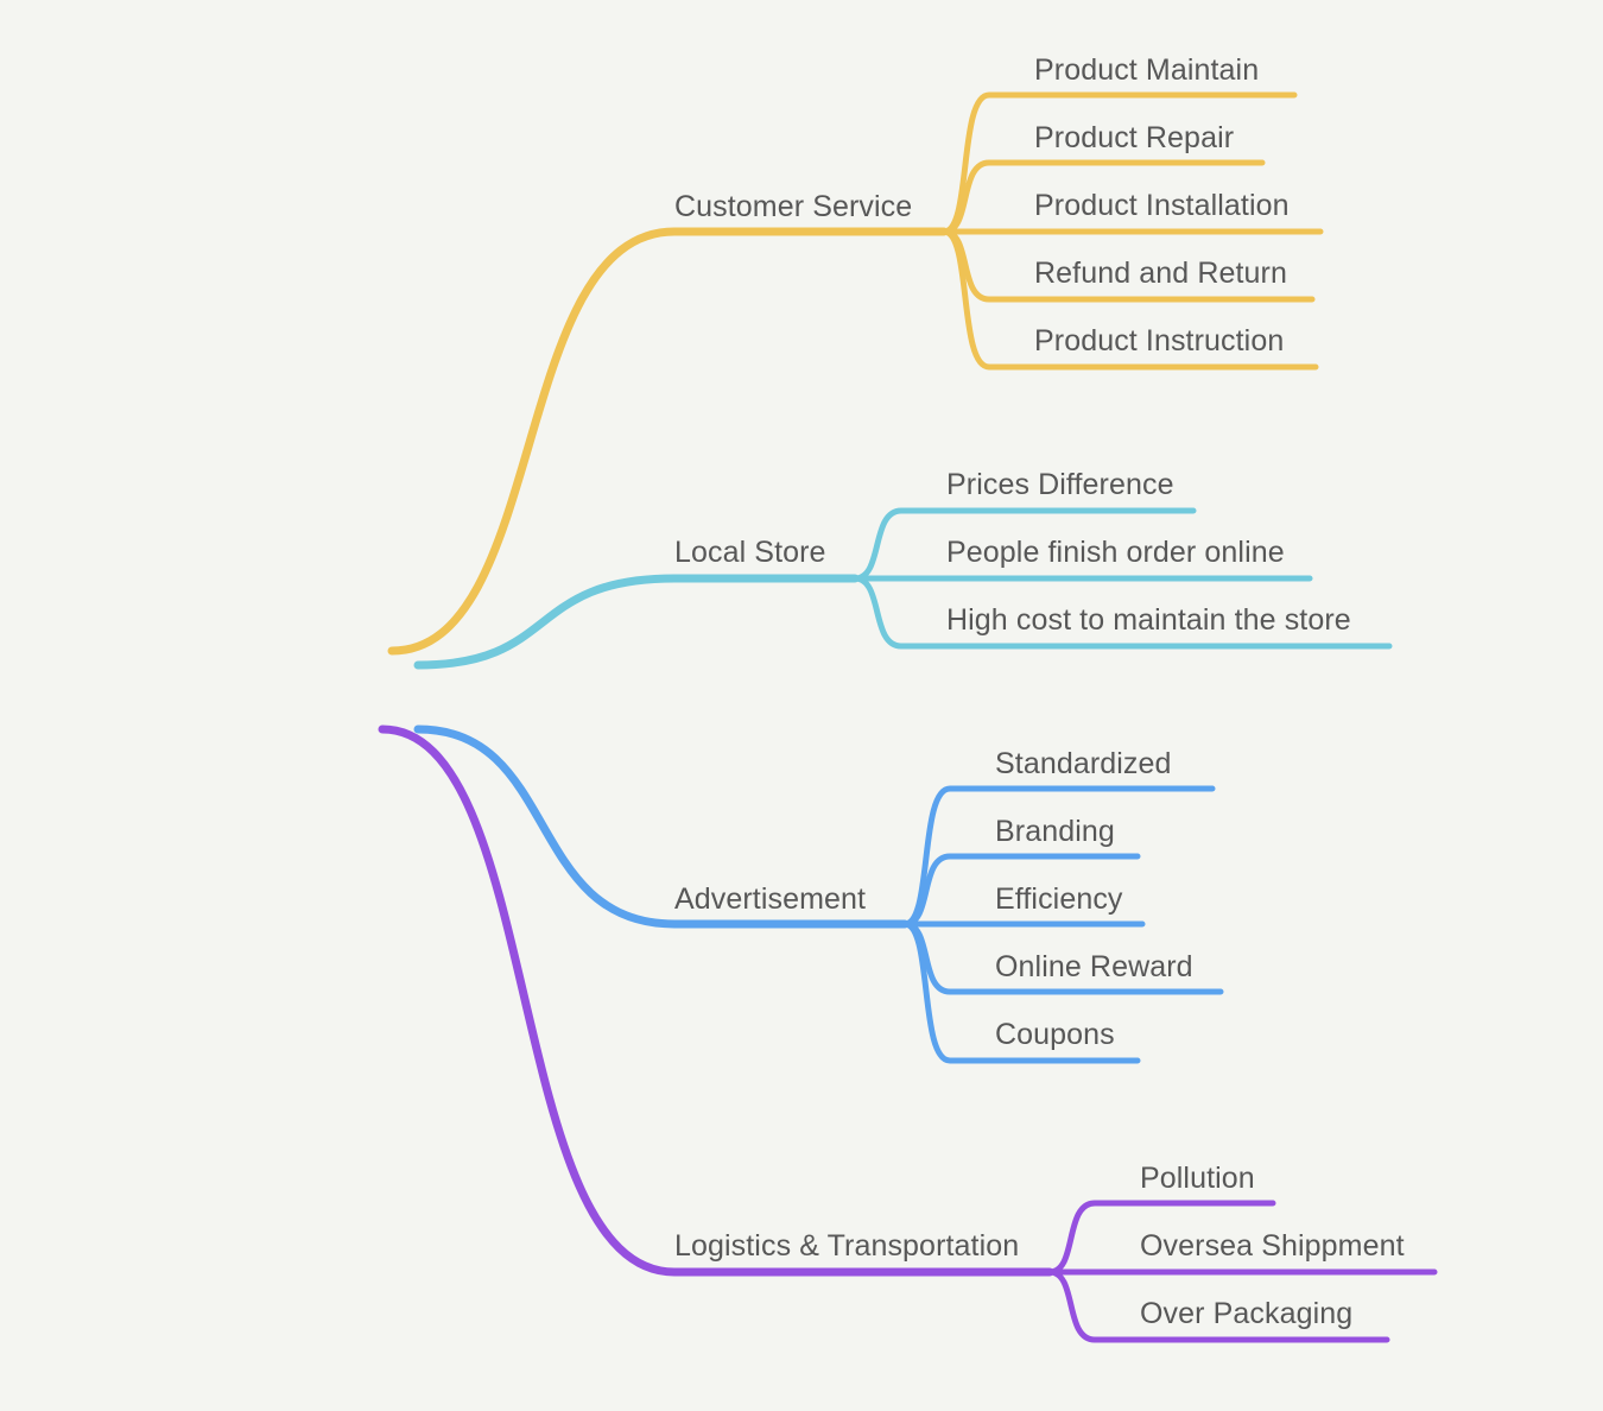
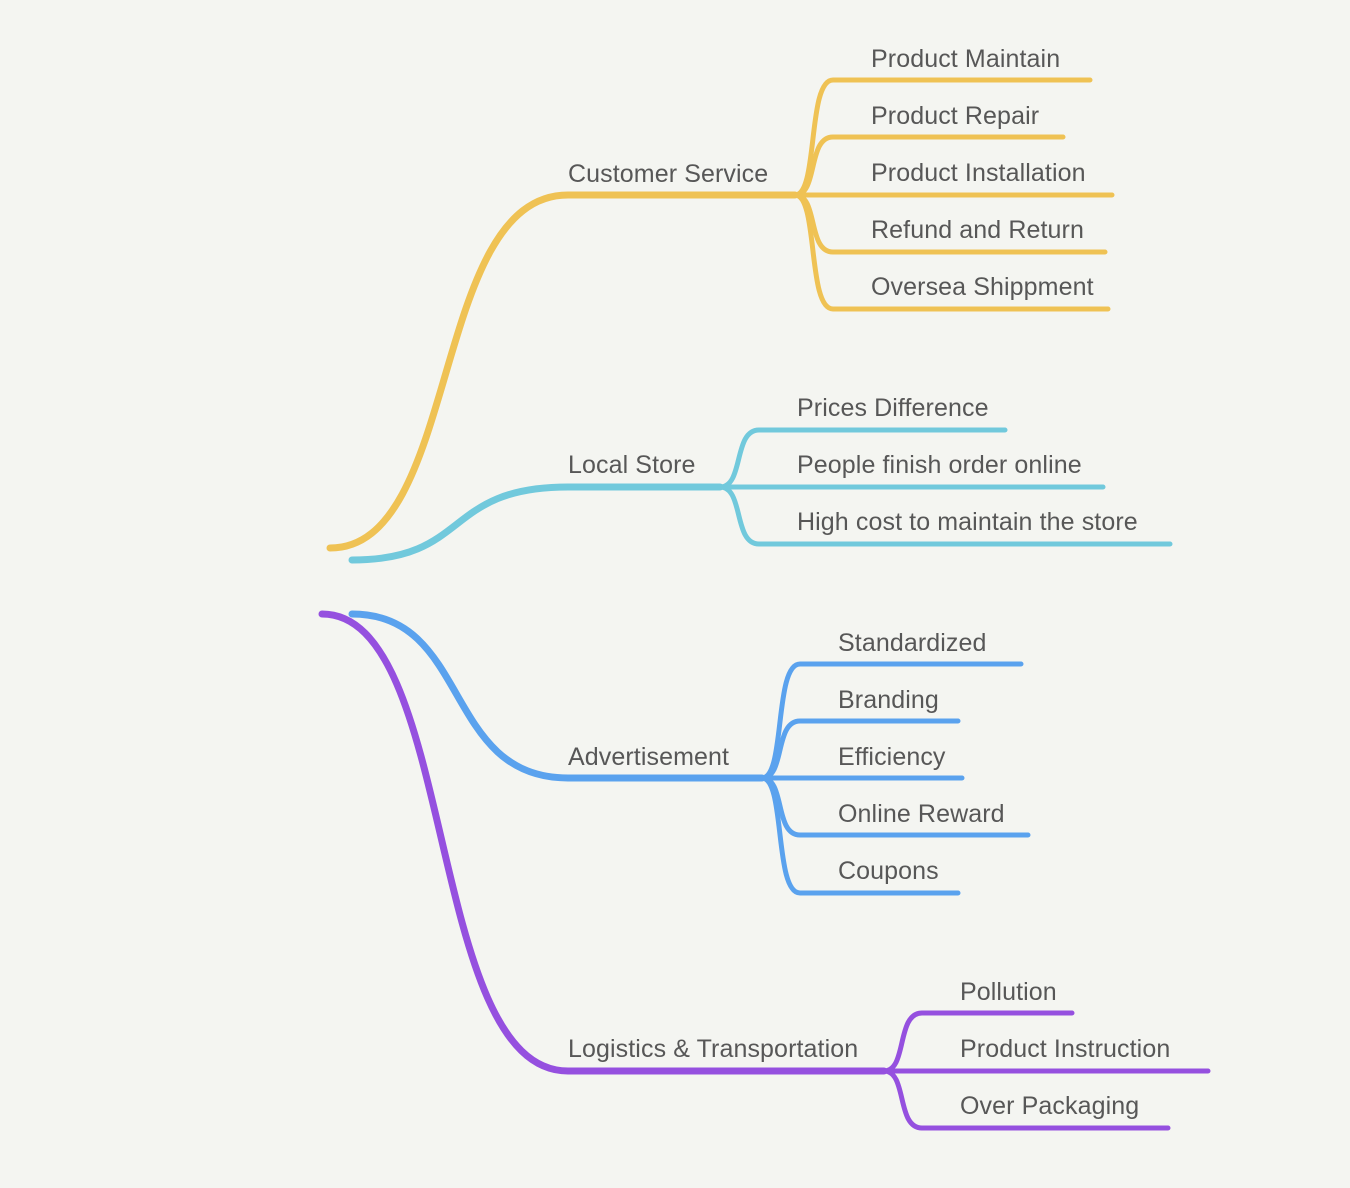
  Customer Service
  Product Maintain
  Product Repair
  Product Installation
  Refund and Return
- Product Instruction
+ Oversea Shippment
  Local Store
  Prices Difference
  People finish order online
  High cost to maintain the store
  Advertisement
  Standardized
  Branding
  Efficiency
  Online Reward
  Coupons
  Logistics & Transportation
  Pollution
- Oversea Shippment
+ Product Instruction
  Over Packaging
